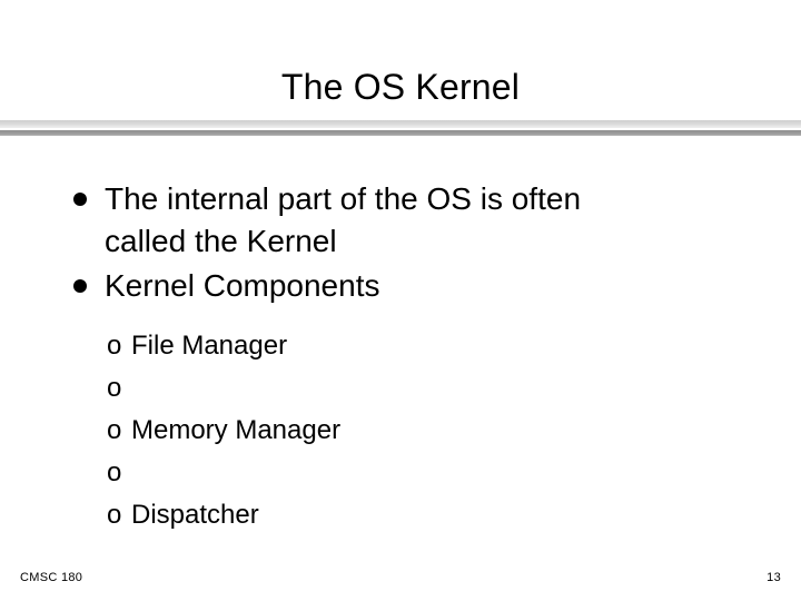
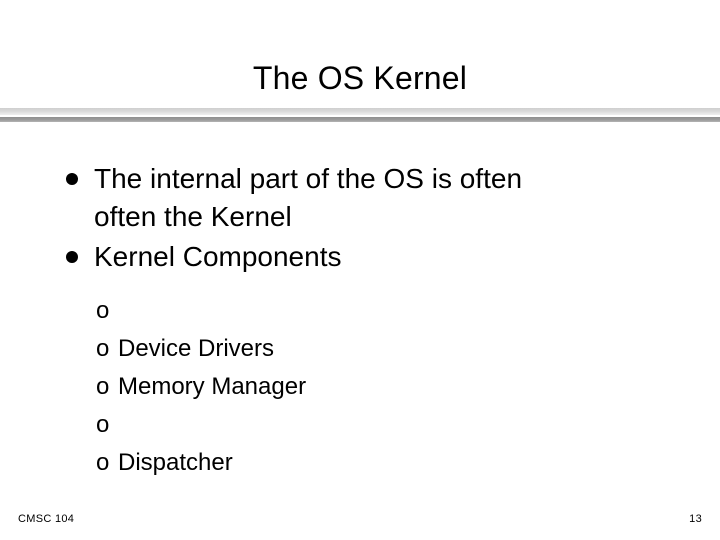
  The OS Kernel
- The internal part of the OS is often called the Kernel
+ The internal part of the OS is often often the Kernel
  Kernel Components
  o
- File Manager
  o
+ Device Drivers
  o
  Memory Manager
  o
  o
  Dispatcher
- CMSC 180
+ CMSC 104
  13
